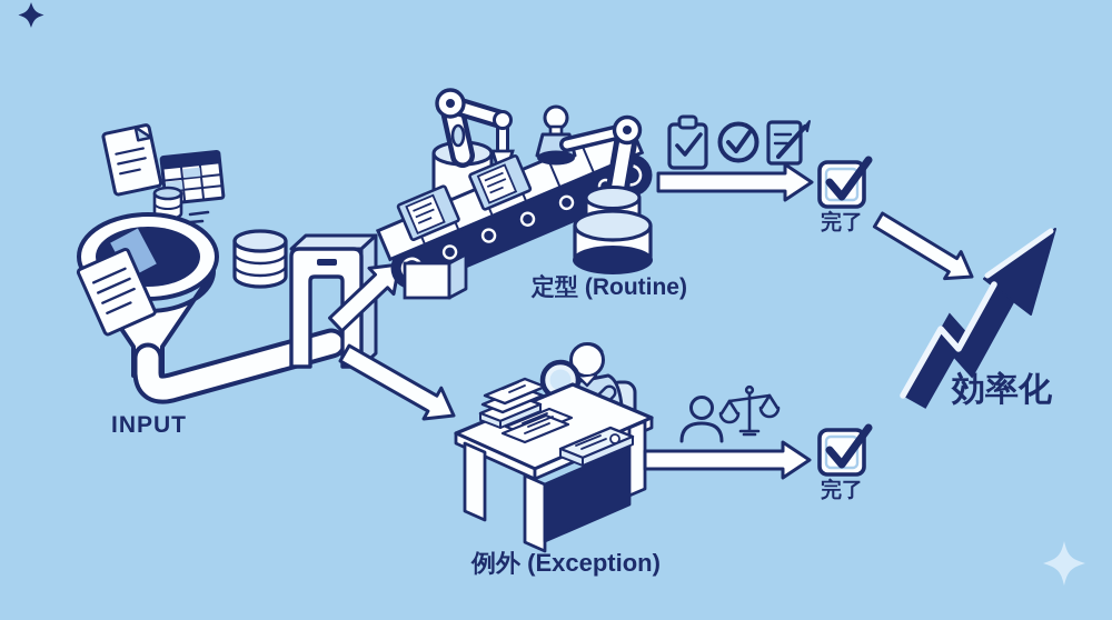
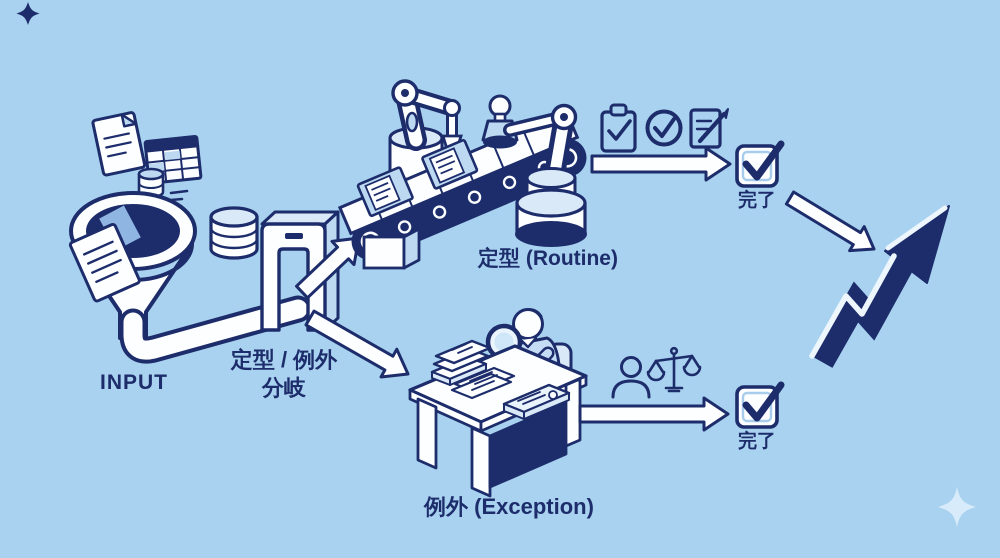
  INPUT
+ 定型 / 例外
+ 分岐
  定型 (Routine)
  例外 (Exception)
  完了
  完了
- 効率化
